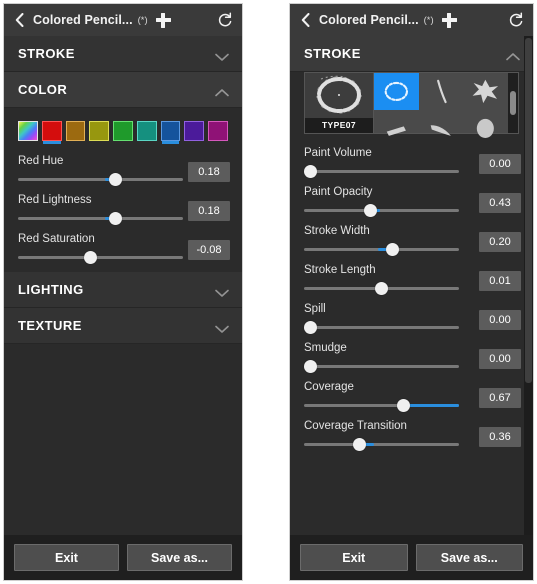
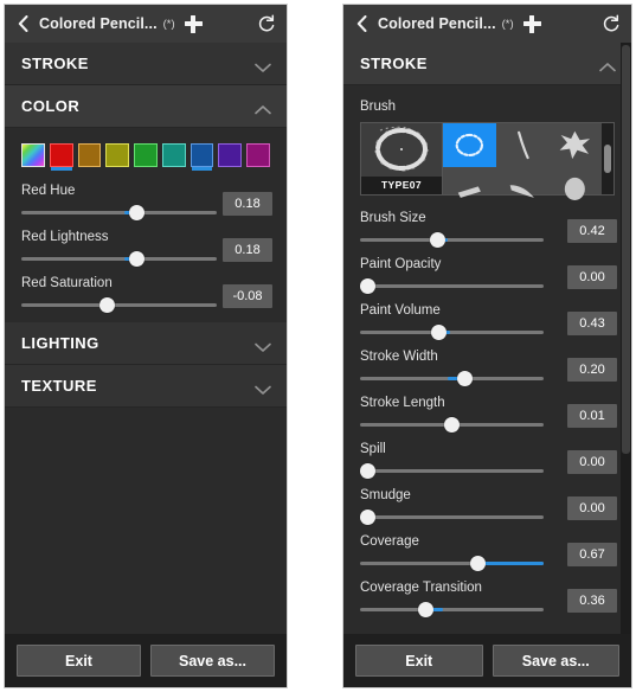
  Colored Pencil...
  (*)
  STROKE
  COLOR
  Red Hue
  0.18
  Red Lightness
  0.18
  Red Saturation
  -0.08
  LIGHTING
  TEXTURE
  Exit
  Save as...
  Colored Pencil...
  (*)
  STROKE
+ Brush
  TYPE07
+ Brush Size
+ 0.42
- Paint Volume
+ Paint Opacity
  0.00
- Paint Opacity
+ Paint Volume
  0.43
  Stroke Width
  0.20
  Stroke Length
  0.01
  Spill
  0.00
  Smudge
  0.00
  Coverage
  0.67
  Coverage Transition
  0.36
  Exit
  Save as...
